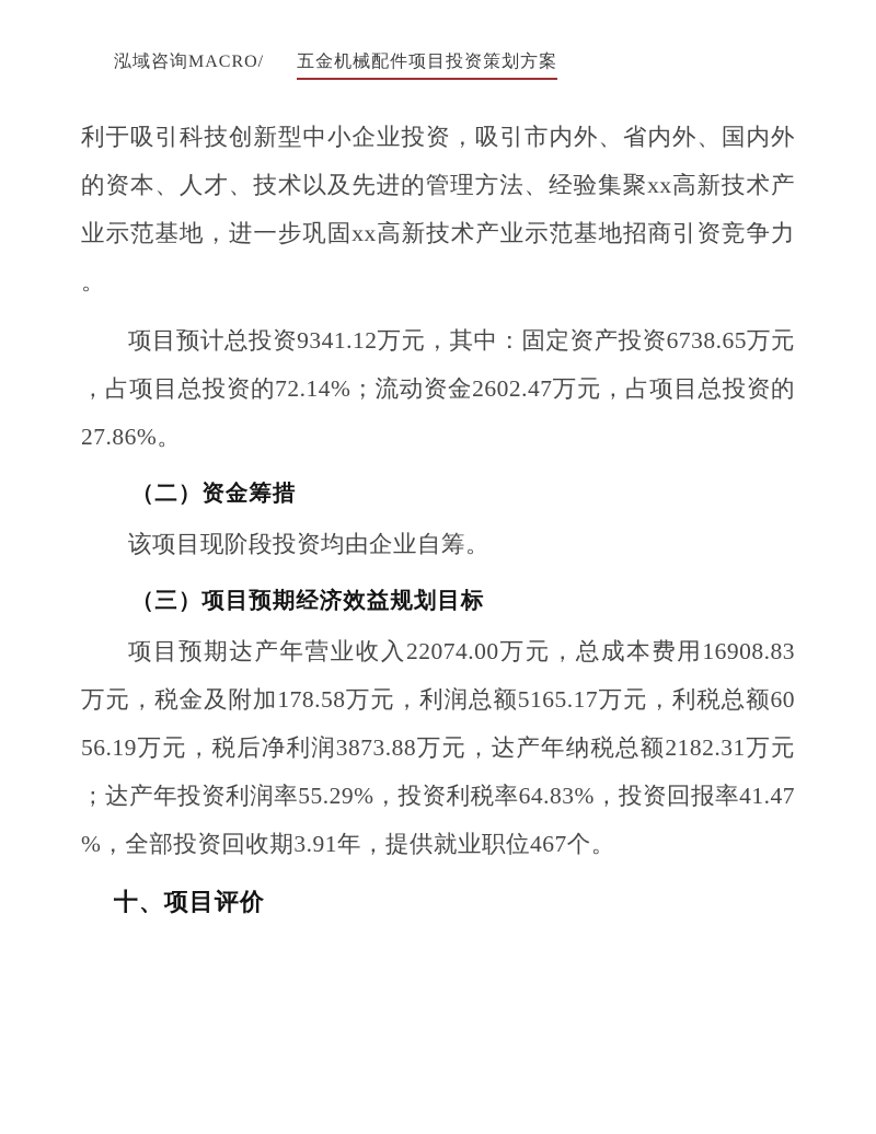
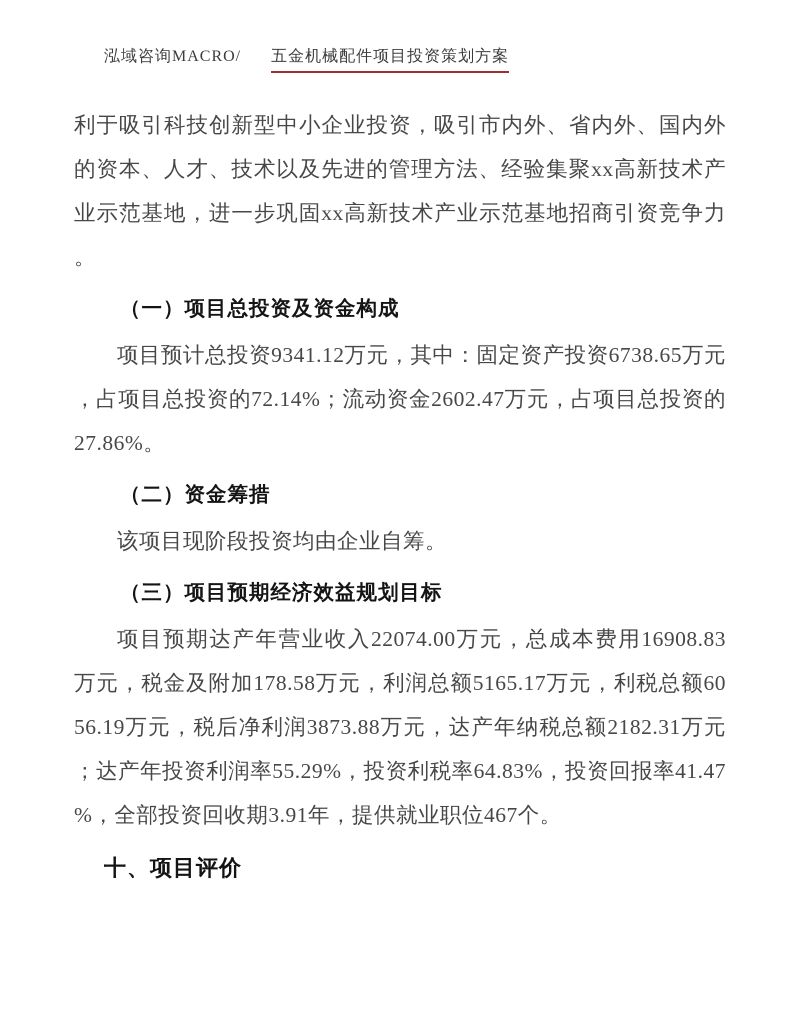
  泓域咨询MACRO/ 五金机械配件项目投资策划方案
  利于吸引科技创新型中小企业投资，吸引市内外、省内外、国内外的资本、人才、技术以及先进的管理方法、经验集聚xx高新技术产业示范基地，进一步巩固xx高新技术产业示范基地招商引资竞争力。
+ （一）项目总投资及资金构成
  项目预计总投资9341.12万元，其中：固定资产投资6738.65万元，占项目总投资的72.14%；流动资金2602.47万元，占项目总投资的27.86%。
  （二）资金筹措
  该项目现阶段投资均由企业自筹。
  （三）项目预期经济效益规划目标
  项目预期达产年营业收入22074.00万元，总成本费用16908.83万元，税金及附加178.58万元，利润总额5165.17万元，利税总额6056.19万元，税后净利润3873.88万元，达产年纳税总额2182.31万元；达产年投资利润率55.29%，投资利税率64.83%，投资回报率41.47%，全部投资回收期3.91年，提供就业职位467个。
  十、项目评价
